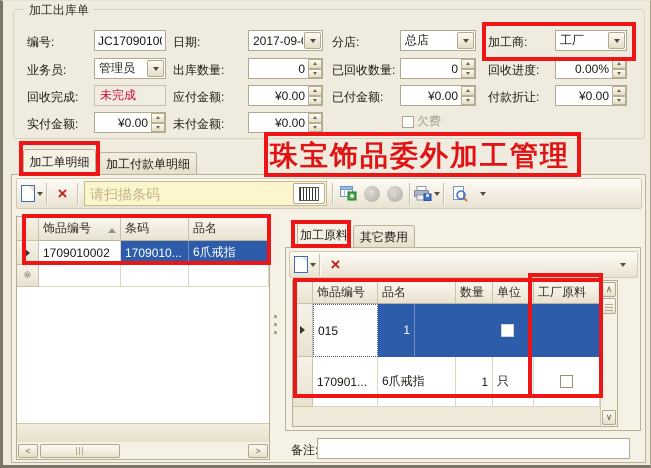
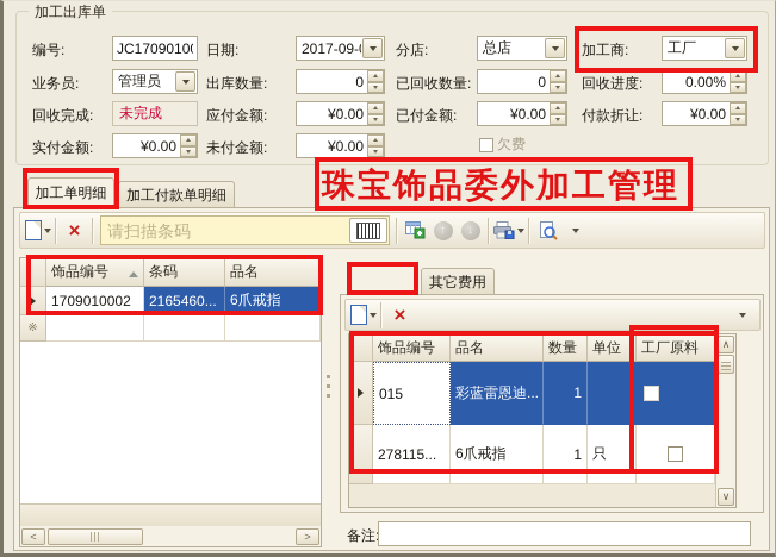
  加工出库单
  编号:
  JC1709010
  日期:
  2017-09-
  分店:
  总店
  加工商:
  工厂
  业务员:
  管理员
  出库数量:
  0
  已回收数量:
  0
  回收进度:
  0.00%
  回收完成:
  未完成
  应付金额:
  ¥0.00
  已付金额:
  ¥0.00
  付款折让:
  ¥0.00
  实付金额:
  ¥0.00
  未付金额:
  ¥0.00
  欠费
  加工单明细
  加工付款单明细
  ×
  请扫描条码
  ↑
  ↓
  饰品编号
  条码
  品名
  1709010002
- 1709010...
+ 2165460...
  6爪戒指
  ※
  <
  >
- 加工原料
  其它费用
  ×
  饰品编号
  品名
  数量
  单位
  工厂原料
  015
+ 彩蓝雷恩迪...
  1
- 170901...
+ 278115...
  6爪戒指
  1
  只
  ∧
  ∨
  珠宝饰品委外加工管理
